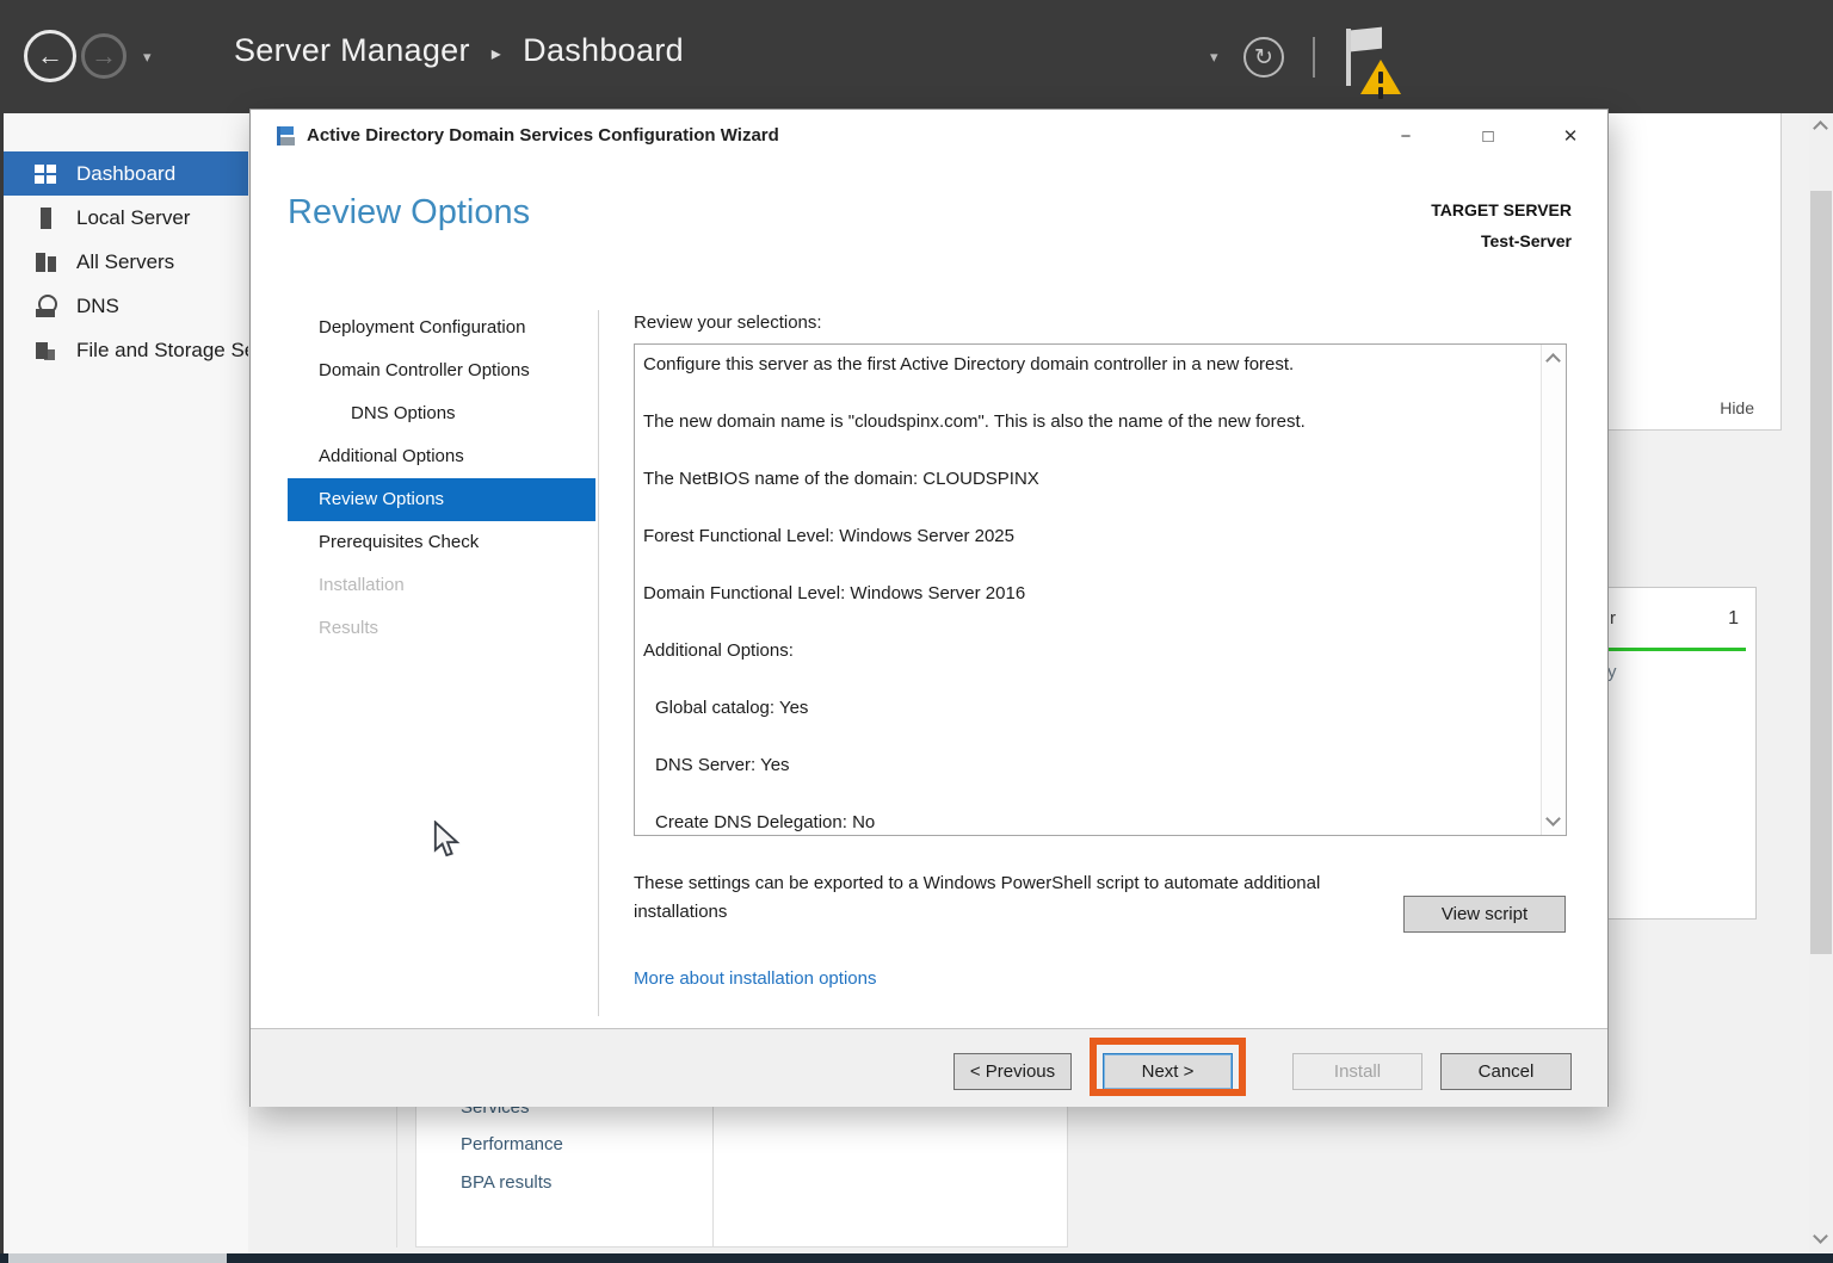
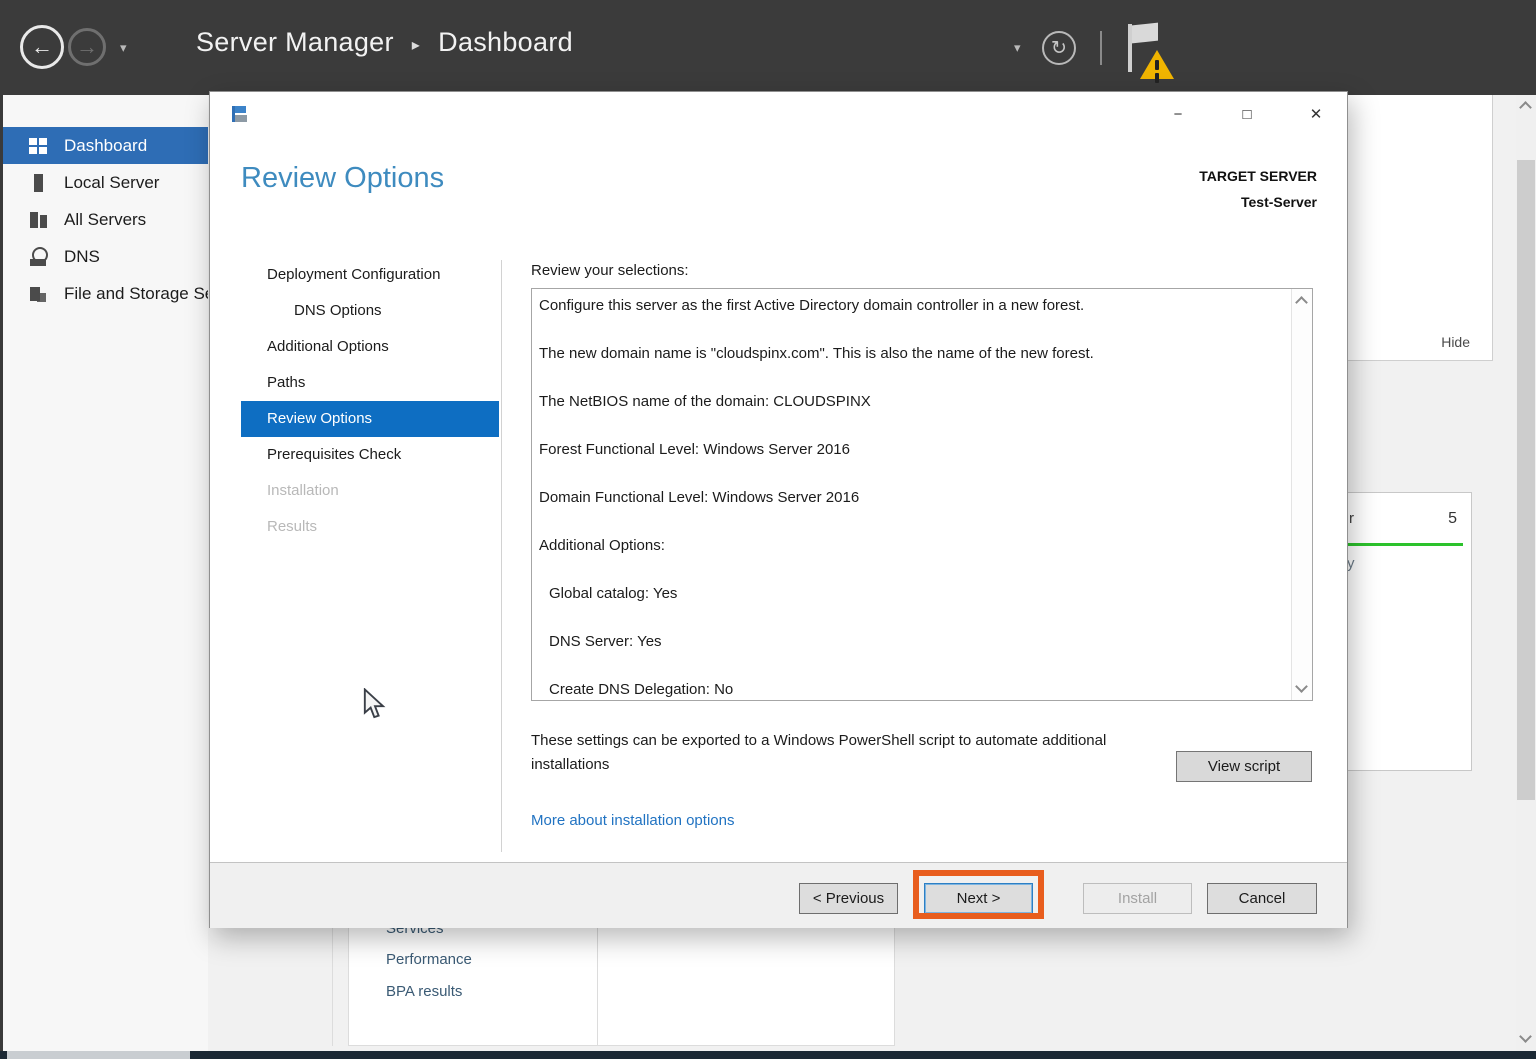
  ←
  →
  ▾
  Server Manager
  ▸
  Dashboard
  ▾
  ↻
  Dashboard
  Local Server
  All Servers
  DNS
  Hide
  r
- 1
+ 5
  y
  Services
  Performance
  BPA results
- Active Directory Domain Services Configuration Wizard
  −
  □
  ✕
  Review Options
  TARGET SERVER
  Test-Server
  Deployment Configuration
- Domain Controller Options
  DNS Options
  Additional Options
+ Paths
  Review Options
  Prerequisites Check
  Installation
  Results
  Review your selections:
  Configure this server as the first Active Directory domain controller in a new forest.
  The new domain name is "cloudspinx.com". This is also the name of the new forest.
  The NetBIOS name of the domain: CLOUDSPINX
- Forest Functional Level: Windows Server 2025
+ Forest Functional Level: Windows Server 2016
  Domain Functional Level: Windows Server 2016
  Additional Options:
  Global catalog: Yes
  DNS Server: Yes
  Create DNS Delegation: No
  These settings can be exported to a Windows PowerShell script to automate additional installations
  View script
  More about installation options
  < Previous
  Next >
  Install
  Cancel
